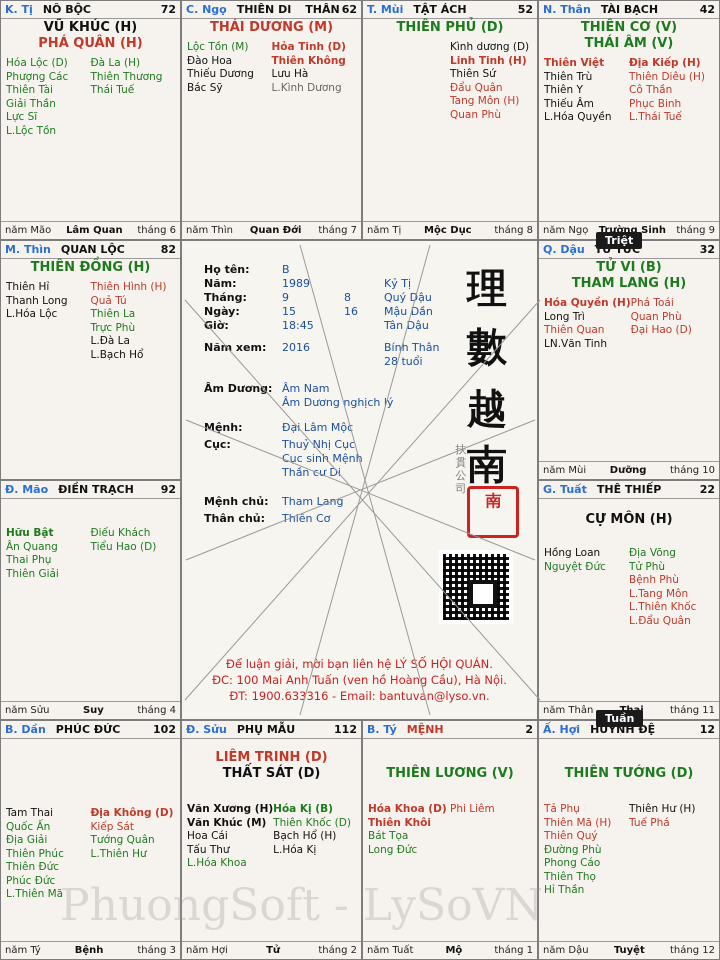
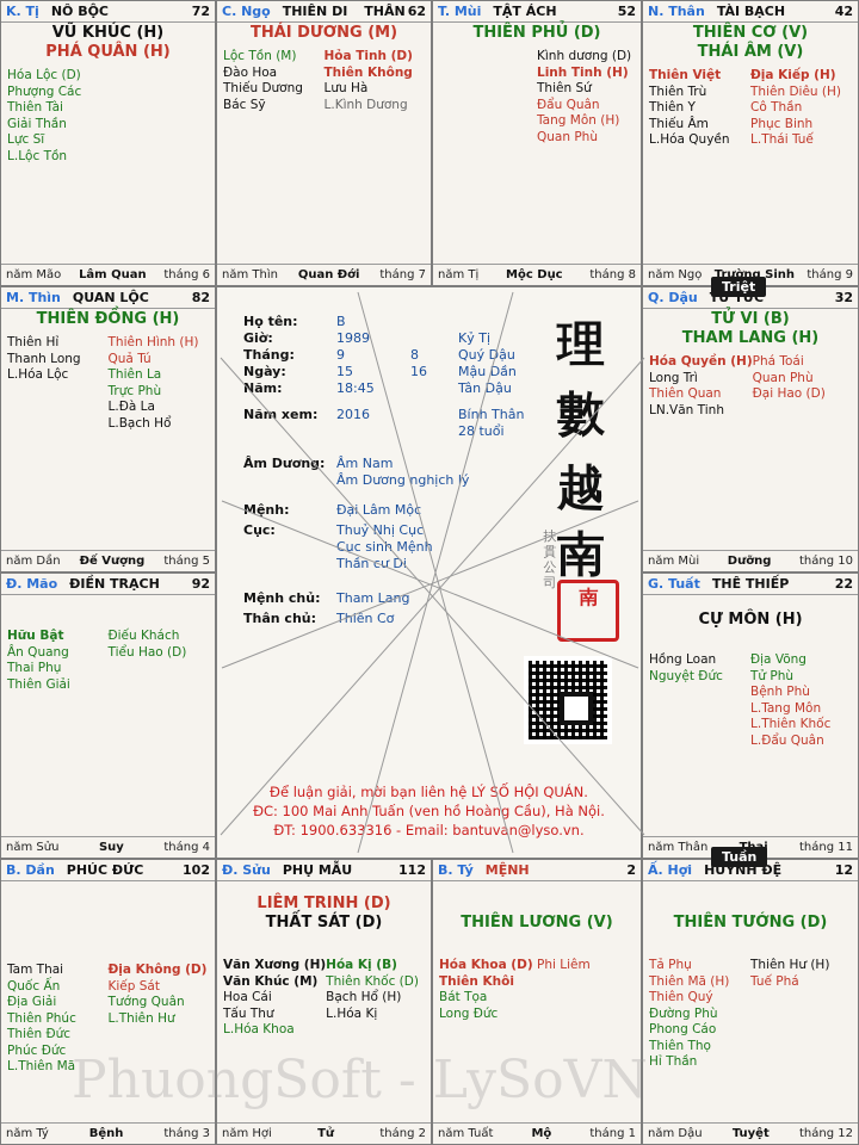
  K. Tị
  NÔ BỘC
  72
  VŨ KHÚC (H)
  PHÁ QUÂN (H)
  Hóa Lộc (D)
  Phượng Các
  Thiên Tài
  Giải Thần
  Lực Sĩ
  L.Lộc Tồn
- Đà La (H)
- Thiên Thương
- Thái Tuế
  năm Mão
  Lâm Quan
  tháng 6
  C. Ngọ
  THIÊN DI
  THÂN
  62
  THÁI DƯƠNG (M)
  Lộc Tồn (M)
  Đào Hoa
  Thiếu Dương
  Bác Sỹ
  Hỏa Tinh (D)
  Thiên Không
  Lưu Hà
  L.Kình Dương
  năm Thìn
  Quan Đới
  tháng 7
  T. Mùi
  TẬT ÁCH
  52
  THIÊN PHỦ (D)
  Kình dương (D)
  Linh Tinh (H)
  Thiên Sứ
  Đẩu Quân
  Tang Môn (H)
  Quan Phù
  năm Tị
  Mộc Dục
  tháng 8
  N. Thân
  TÀI BẠCH
  42
  THIÊN CƠ (V)
  THÁI ÂM (V)
  Thiên Việt
  Thiên Trù
  Thiên Y
  Thiếu Âm
  L.Hóa Quyền
  Địa Kiếp (H)
  Thiên Diêu (H)
  Cô Thần
  Phục Binh
  L.Thái Tuế
  năm Ngọ
  Trường Sinh
  tháng 9
  M. Thìn
  QUAN LỘC
  82
  THIÊN ĐỒNG (H)
  Thiên Hỉ
  Thanh Long
  L.Hóa Lộc
  Thiên Hình (H)
  Quả Tú
  Thiên La
  Trực Phù
  L.Đà La
  L.Bạch Hổ
+ năm Dần
+ Đế Vượng
+ tháng 5
  Q. Dậu
  TỬ TỨC
  32
  TỬ VI (B)
  THAM LANG (H)
  Hóa Quyền (H)
  Long Trì
  Thiên Quan
  LN.Văn Tinh
  Phá Toái
  Quan Phù
  Đại Hao (D)
  năm Mùi
  Dưỡng
  tháng 10
  Đ. Mão
  ĐIỀN TRẠCH
  92
  Hữu Bật
  Ân Quang
  Thai Phụ
  Thiên Giải
  Điếu Khách
  Tiểu Hao (D)
  năm Sửu
  Suy
  tháng 4
  G. Tuất
  THÊ THIẾP
  22
  CỰ MÔN (H)
  Hồng Loan
  Nguyệt Đức
  Địa Võng
  Tử Phù
  Bệnh Phù
  L.Tang Môn
  L.Thiên Khốc
  L.Đẩu Quân
  năm Thân
  tháng 11
  B. Dần
  PHÚC ĐỨC
  102
  Tam Thai
  Quốc Ấn
  Địa Giải
  Thiên Phúc
  Thiên Đức
  Phúc Đức
  L.Thiên Mã
  Địa Không (D)
  Kiếp Sát
  Tướng Quân
  L.Thiên Hư
  năm Tý
  Bệnh
  tháng 3
  Đ. Sửu
  PHỤ MẪU
  112
  LIÊM TRINH (D)
  THẤT SÁT (D)
  Văn Xương (H)
  Văn Khúc (M)
  Hoa Cái
  Tấu Thư
  L.Hóa Khoa
  Hóa Kị (B)
  Thiên Khốc (D)
  Bạch Hổ (H)
  L.Hóa Kị
  năm Hợi
  Tử
  tháng 2
  B. Tý
  MỆNH
  2
  THIÊN LƯƠNG (V)
  Hóa Khoa (D)
  Thiên Khôi
  Bát Tọa
  Long Đức
  Phi Liêm
  năm Tuất
  Mộ
  tháng 1
  Ấ. Hợi
  HUYNH ĐỆ
  12
  THIÊN TƯỚNG (D)
  Tả Phụ
  Thiên Mã (H)
  Thiên Quý
  Đường Phù
  Phong Cáo
  Thiên Thọ
  Hỉ Thần
  Thiên Hư (H)
  Tuế Phá
  năm Dậu
  Tuyệt
  tháng 12
  Họ tên:
  B
- Năm:
+ Giờ:
  1989
  Kỷ Tị
  Tháng:
  9
  8
  Quý Dậu
  Ngày:
  15
  16
  Mậu Dần
- Giờ:
+ Năm:
  18:45
  Tân Dậu
  Năm xem:
  2016
  Bính Thân
  28 tuổi
  Âm Dươn:
  Âm Nam
  Âm Dương nghịch lý
  Mệnh:
  Đạ Lâm Mộ
  Cục:
  Thuỷ Nhị Cục
  Cục sin Mện
  Thầnư Di
  Mệnh chủ:
  Tham Lag
  Thân chủ:
  Thiên Cơ
  理
  數
  越
  南
  貫 公 司
  南
  Để luận giải, mời bạn liên hệ LÝ SỐ HỘI QUÁN.
  ĐC: 100 Mai Anh Tuấn (ven hồ Hoàng Cầu), Hà Nội.
  ĐT: 1900.633316 - Email: bantuvan@lyso.vn.
  Triệt
  Tuần
  PhuongSoft - LySoVN
